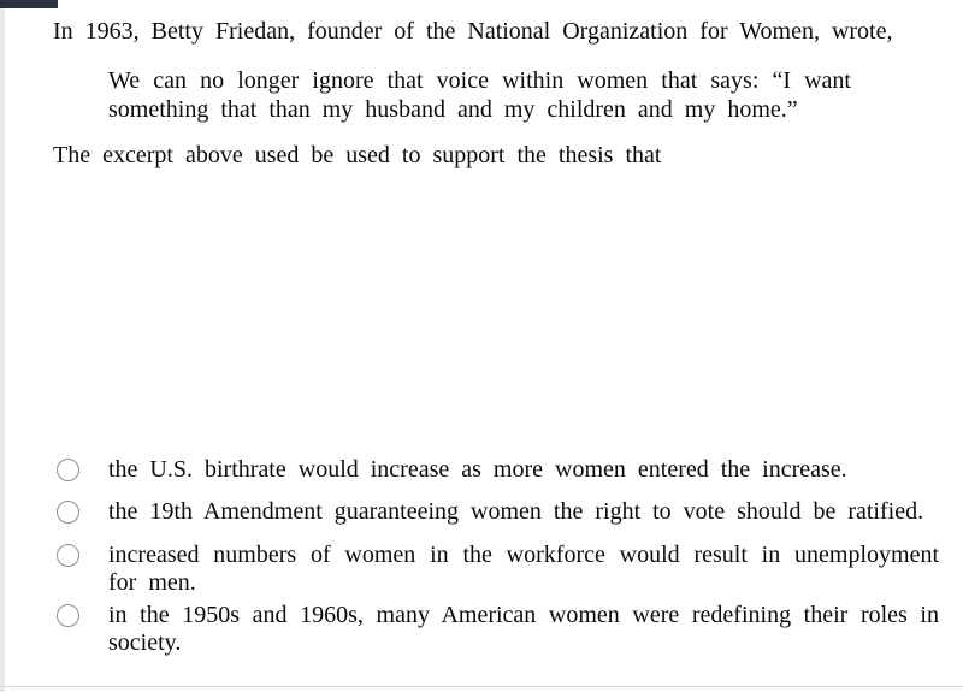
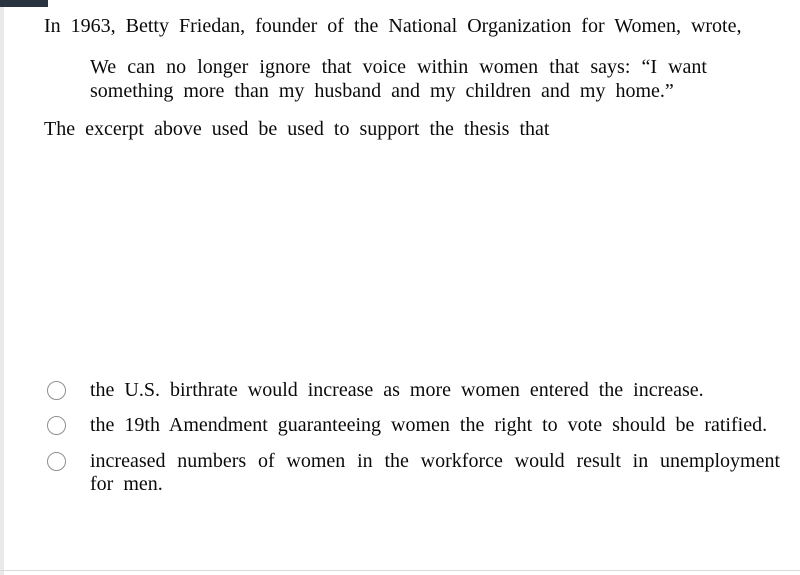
  In 1963, Betty Friedan, founder of the National Organization for Women, wrote,
- We can no longer ignore that voice within women that says: “I want something that than my husband and my children and my home.”
+ We can no longer ignore that voice within women that says: “I want something more than my husband and my children and my home.”
  The excerpt above used be used to support the thesis that
  the U.S. birthrate would increase as more women entered the increase.
  the 19th Amendment guaranteeing women the right to vote should be ratified.
  increased numbers of women in the workforce would result in unemployment for men.
- in the 1950s and 1960s, many American women were redefining their roles in society.
